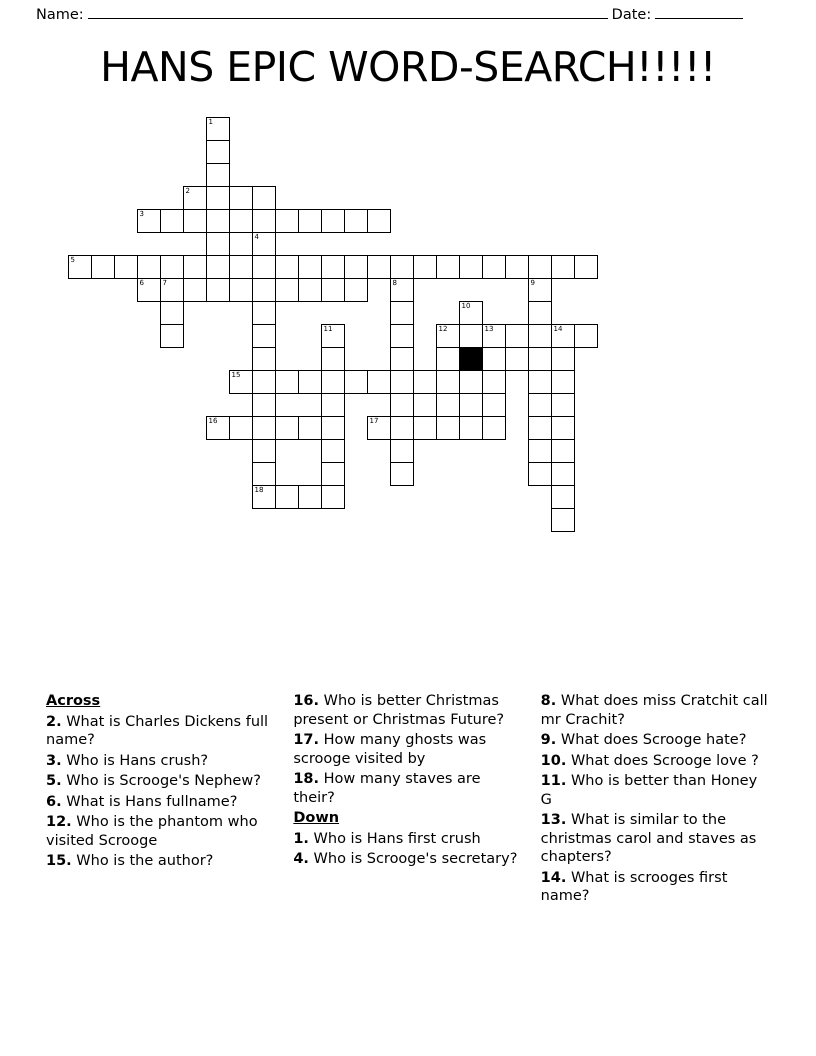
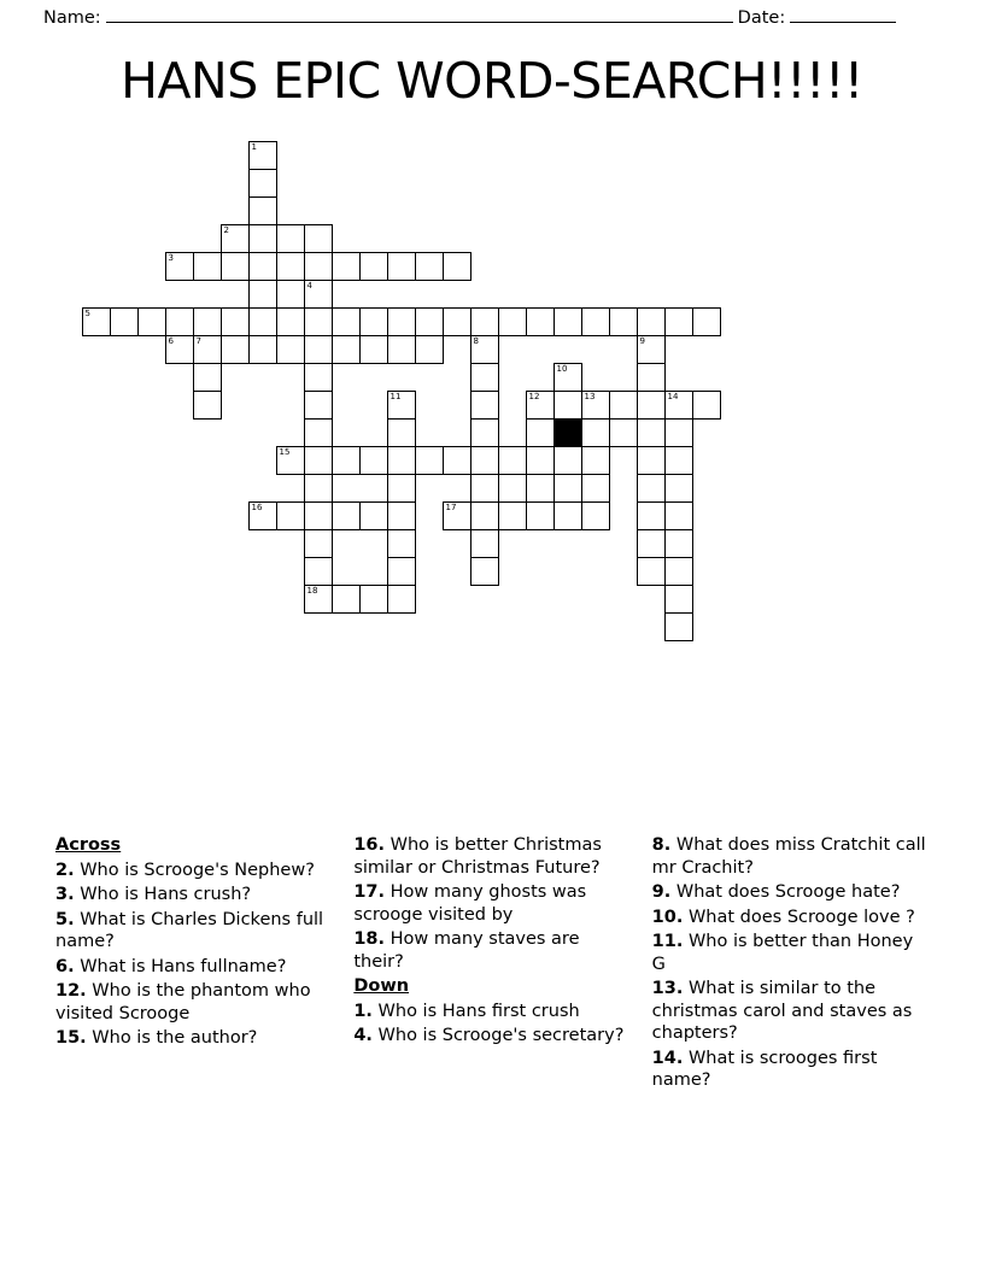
  Name:
  Date:
  HANS EPIC WORD-SEARCH!!!!!
  1
  2
  3
  4
  5
  6
  7
  8
  9
  10
  11
  12
  13
  14
  15
  16
  17
  18
  Across
- 2. What is Charles Dickens full name?
+ 2. Who is Scrooge's Nephew?
  3. Who is Hans crush?
- 5. Who is Scrooge's Nephew?
+ 5. What is Charles Dickens full name?
  6. What is Hans fullname?
  12. Who is the phantom who visited Scrooge
  15. Who is the author?
- 16. Who is better Christmas present or Christmas Future?
+ 16. Who is better Christmas similar or Christmas Future?
  17. How many ghosts was scrooge visited by
  18. How many staves are their?
  Down
  1. Who is Hans first crush
  4. Who is Scrooge's secretary?
  8. What does miss Cratchit call mr Crachit?
  9. What does Scrooge hate?
  10. What does Scrooge love ?
  11. Who is better than Honey G
  13. What is similar to the christmas carol and staves as chapters?
  14. What is scrooges first name?
